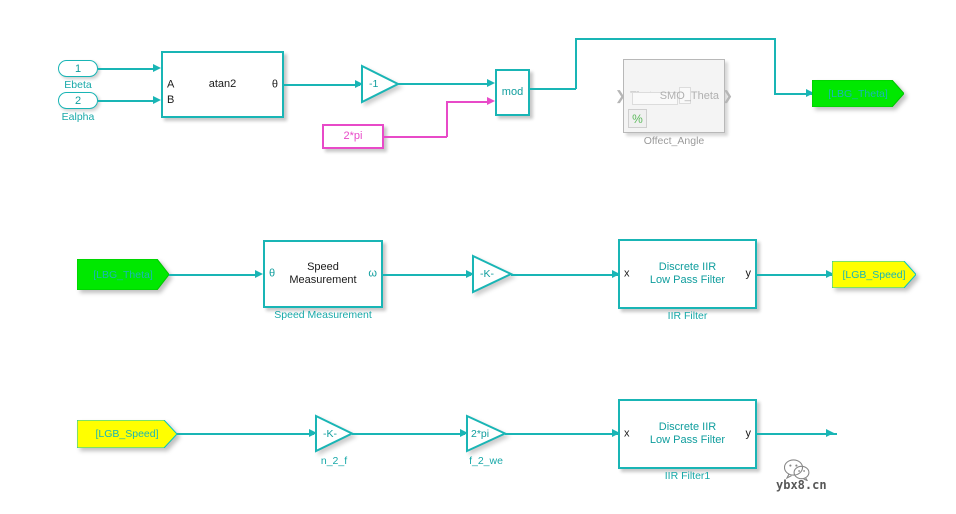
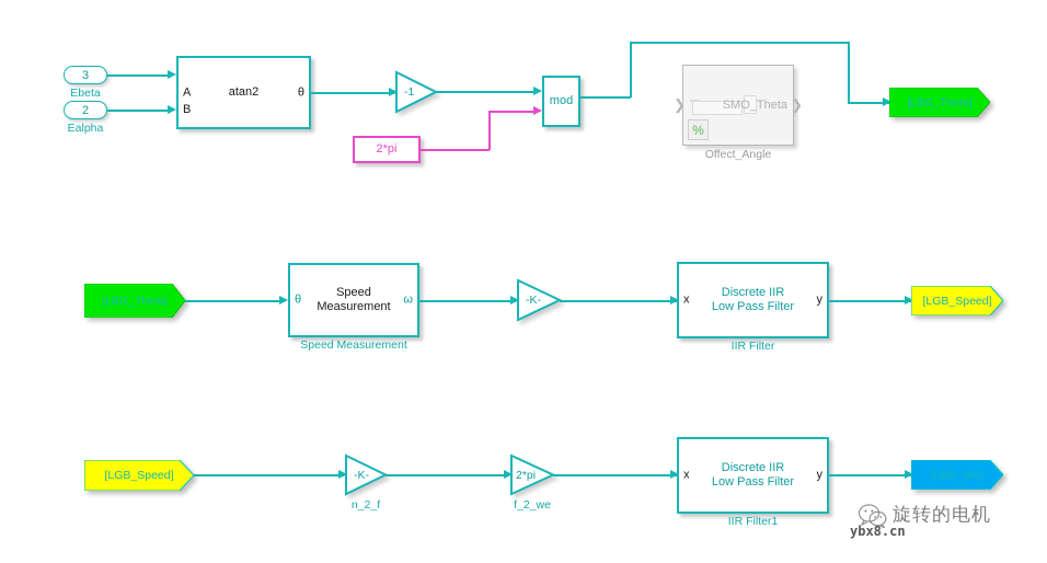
- 1
+ 3
  Ebeta
  2
  Ealpha
  A
  atan2
  θ
  B
  -1
  2*pi
  mod
  ❯
  SMO_Theta
  ❯
  %
  Offect_Angle
  [LBG_Theta]
  [LBG_Theta]
  θ
  Speed
  Measurement
  ω
  Speed Measurement
  -K-
  x
  Discrete IIR
  Low Pass Filter
  y
  IIR Filter
  [LGB_Speed]
  [LGB_Speed]
  -K-
  n_2_f
  2*pi
  f_2_we
  x
  Discrete IIR
  Low Pass Filter
  y
  IIR Filter1
+ [LBG_We]
+ 旋转的电机
  ybx8.cn
